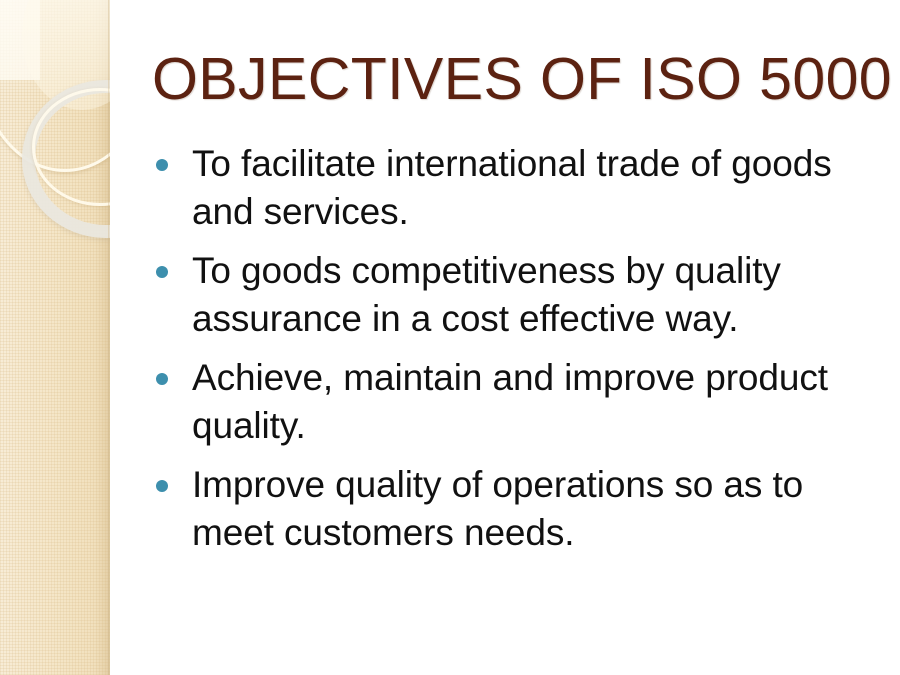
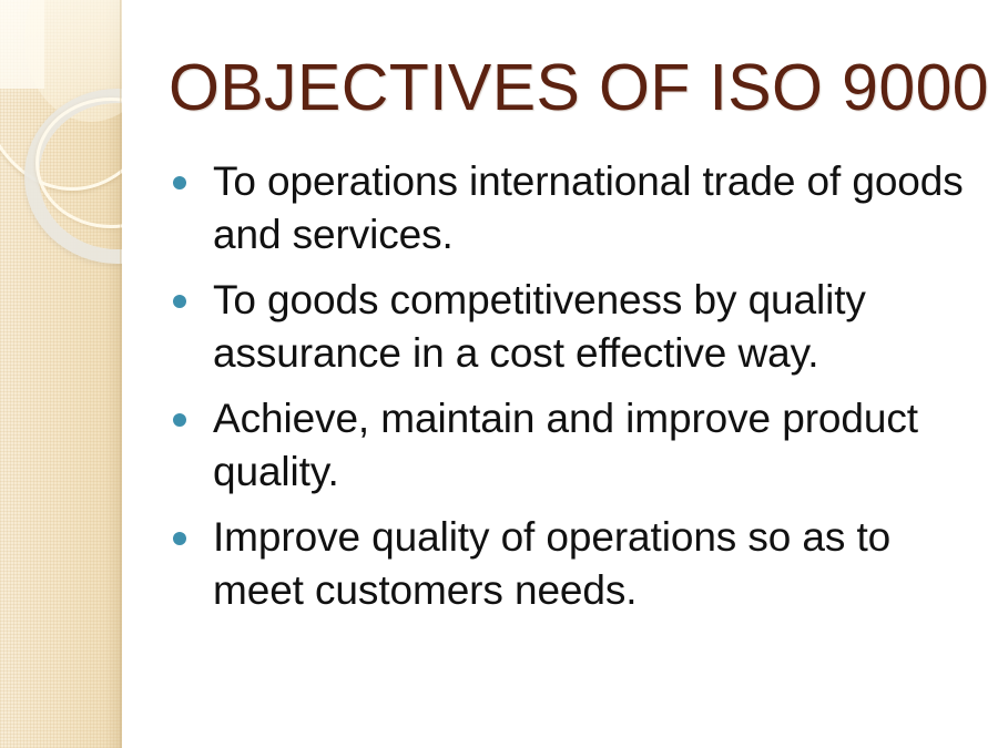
- OBJECTIVES OF ISO 5000
+ OBJECTIVES OF ISO 9000
- To facilitate international trade of goods and services.
+ To operations international trade of goods and services.
  To goods competitiveness by quality assurance in a cost effective way.
  Achieve, maintain and improve product quality.
  Improve quality of operations so as to meet customers needs.
